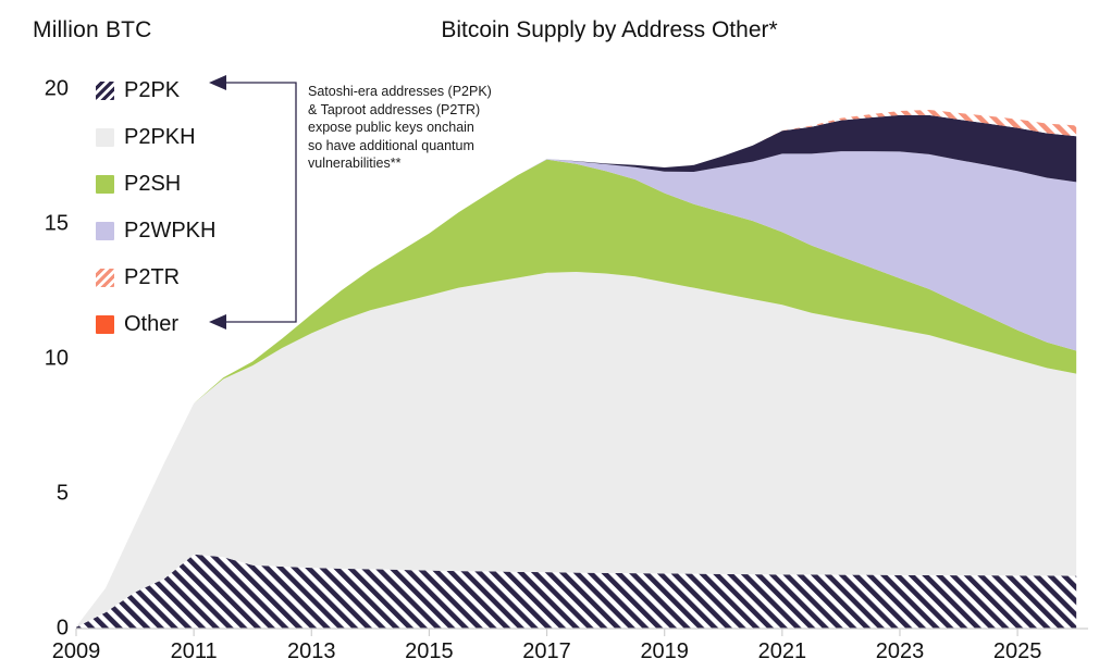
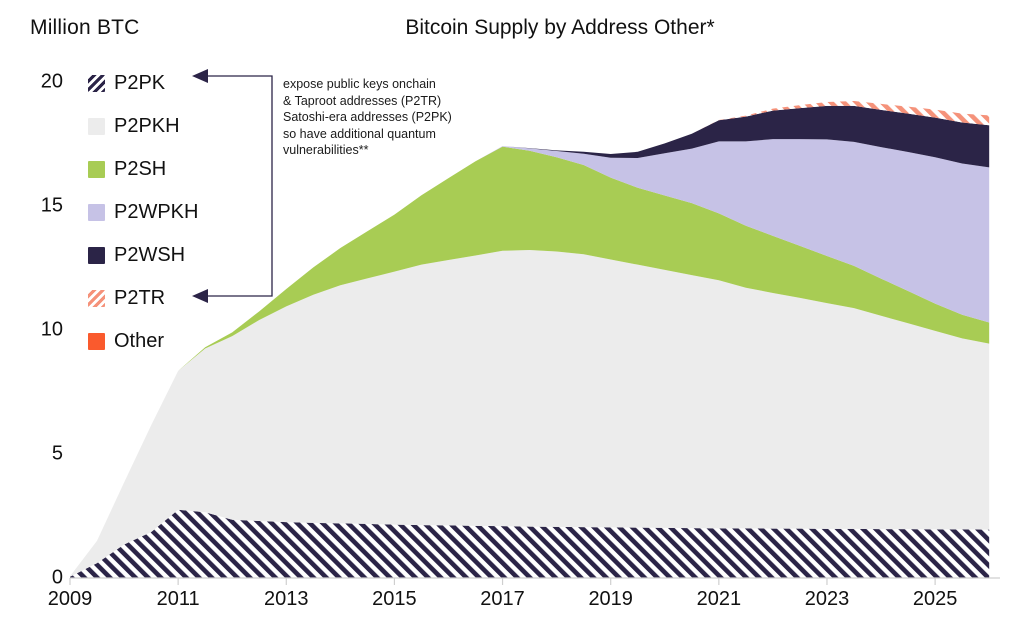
  Million BTC
  Bitcoin Supply by Address Other*
  0
  5
  10
  15
  20
  2009
  2011
  2013
  2015
  2017
  2019
  2021
  2023
  2025
  P2PK
  P2PKH
  P2SH
  P2WPKH
+ P2WSH
  P2TR
  Other
- Satoshi-era addresses (P2PK)
+ expose public keys onchain
  & Taproot addresses (P2TR)
- expose public keys onchain
+ Satoshi-era addresses (P2PK)
  so have additional quantum
  vulnerabilities**
